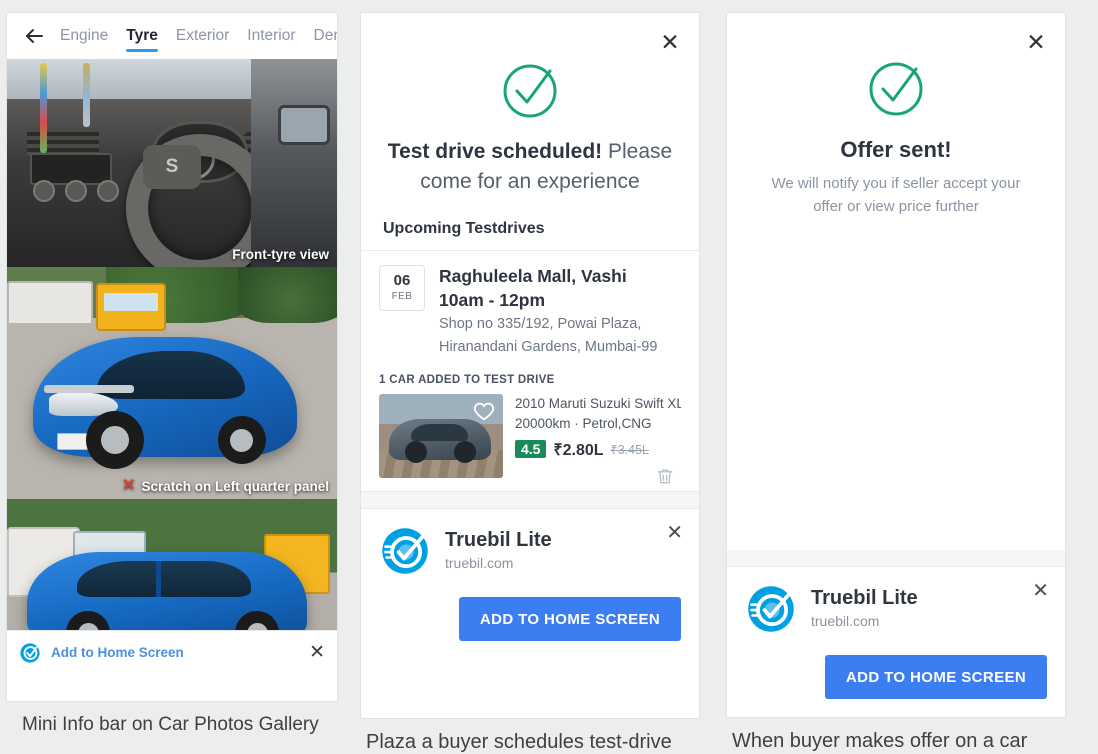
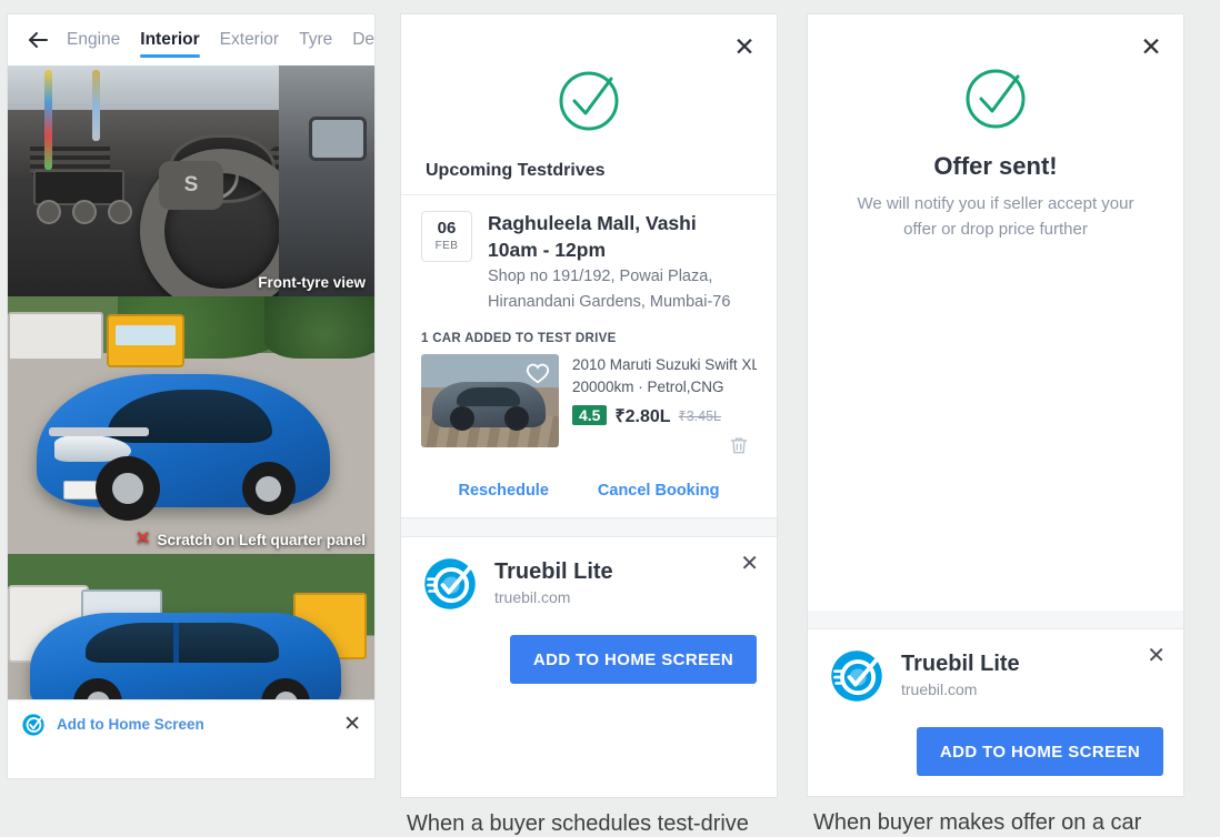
  Engine
- Tyre
+ Interior
  Exterior
- Interior
+ Tyre
  S
  Front-tyre view
  ✕
  Scratch on Left quarter panel
  Add to Home Screen
  ✕
- Mini Info bar on Car Photos Gallery
  ✕
- Test drive scheduled! Please come for an experience
  Upcoming Testdrives
  06
  FEB
  Raghuleela Mall, Vashi
  10am - 12pm
- Shop no 335/192, Powai Plaza,
+ Shop no 191/192, Powai Plaza,
- Hiranandani Gardens, Mumbai-99
+ Hiranandani Gardens, Mumbai-76
  1 CAR ADDED TO TEST DRIVE
  2010 Maruti Suzuki Swift XL
  20000km · Petrol,CNG
  4.5
  ₹2.80L
  ₹3.45L
+ Reschedule
+ Cancel Booking
  ✕
  Truebil Lite
  truebil.com
  ADD TO HOME SCREEN
- Plaza a buyer schedules test-drive
+ When a buyer schedules test-drive
  ✕
  Offer sent!
  We will notify you if seller accept your
- offer or view price further
+ offer or drop price further
  ✕
  Truebil Lite
  truebil.com
  ADD TO HOME SCREEN
  When buyer makes offer on a car
